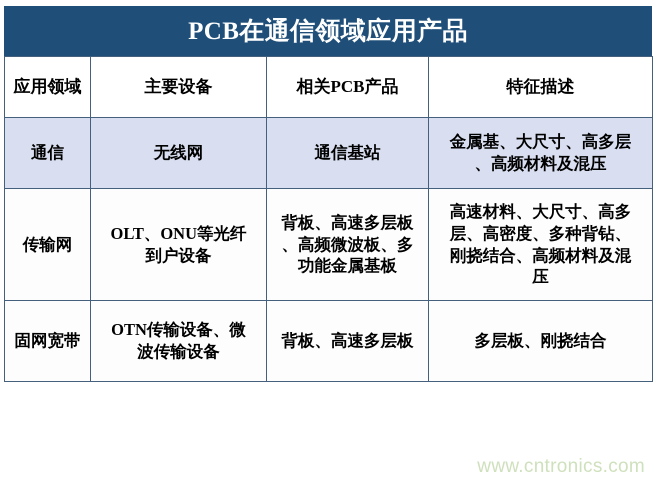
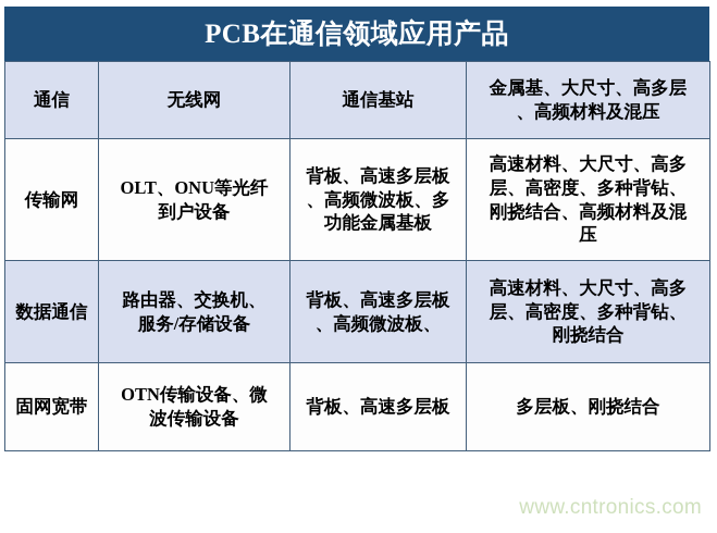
  PCB在通信领域应用产品
- 应用领域	主要设备	相关PCB产品	特征描述
  通信	无线网	通信基站	金属基、大尺寸、高多层 、高频材料及混压
  传输网	OLT、ONU等光纤 到户设备	背板、高速多层板 、高频微波板、多 功能金属基板	高速材料、大尺寸、高多 层、高密度、多种背钻、 刚挠结合、高频材料及混 压
+ 数据通信	路由器、交换机、 服务/存储设备	背板、高速多层板 、高频微波板、	高速材料、大尺寸、高多 层、高密度、多种背钻、 刚挠结合
  固网宽带	OTN传输设备、微 波传输设备	背板、高速多层板	多层板、刚挠结合
  www.cntronics.com
